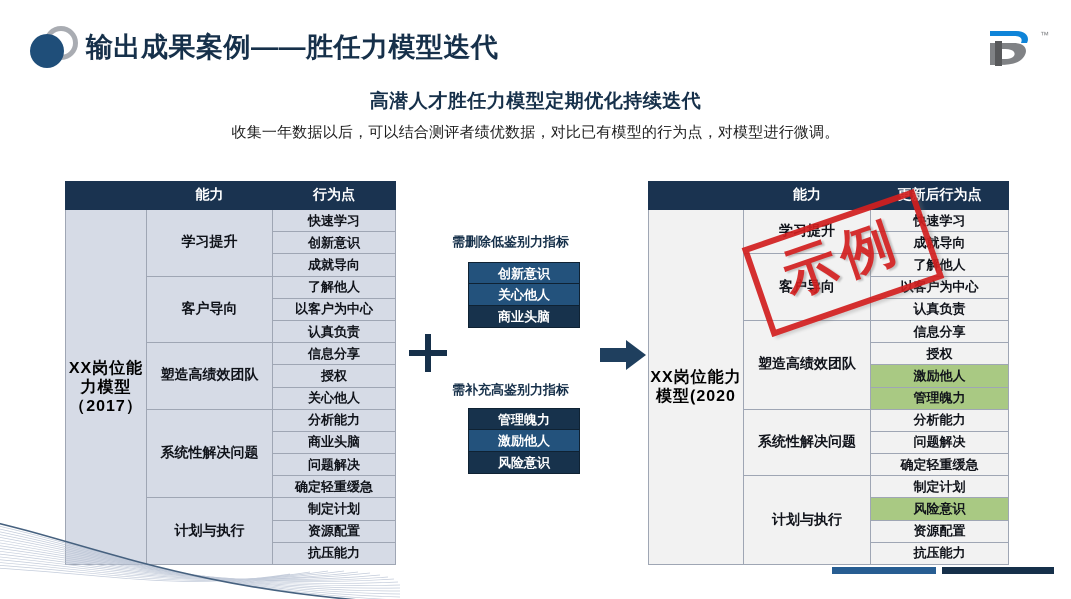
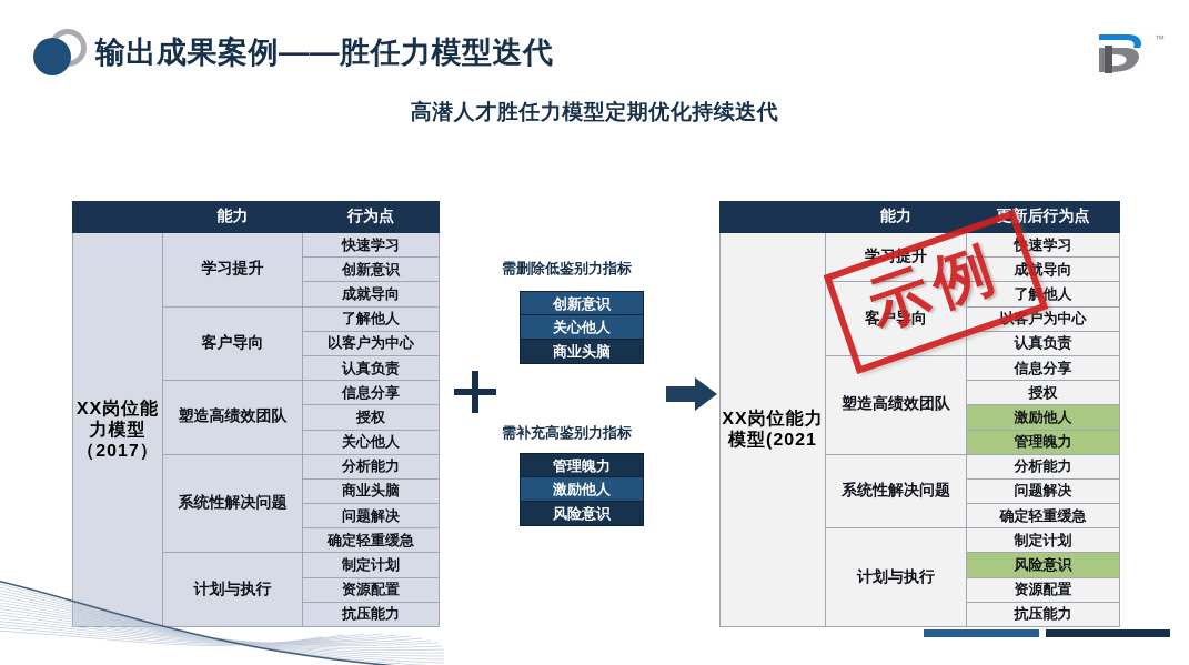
  输出成果案例——胜任力模型迭代
  ™
  高潜人才胜任力模型定期优化持续迭代
- 收集一年数据以后，可以结合测评者绩优数据，对比已有模型的行为点，对模型进行微调。
  	能力	行为点
  XX岗位能力模型（2017）	学习提升	快速学习
  创新意识
  成就导向
  客户导向	了解他人
  以客户为中心
  认真负责
  塑造高绩效团队	信息分享
  授权
  关心他人
  系统性解决问题	分析能力
  商业头脑
  问题解决
  确定轻重缓急
  计划与执行	制定计划
  资源配置
  抗压能力
  需删除低鉴别力指标
  创新意识
  关心他人
  商业头脑
  需补充高鉴别力指标
  管理魄力
  激励他人
  风险意识
  	能力	更新后行为点
- XX岗位能力模型(2020	学习提升	快速学习
+ XX岗位能力模型(2021	学习提升	快速学习
  成就导向
  客户导向	了解他人
  以客户为中心
  认真负责
  塑造高绩效团队	信息分享
  授权
  激励他人
  管理魄力
  系统性解决问题	分析能力
  问题解决
  确定轻重缓急
  计划与执行	制定计划
  风险意识
  资源配置
  抗压能力
